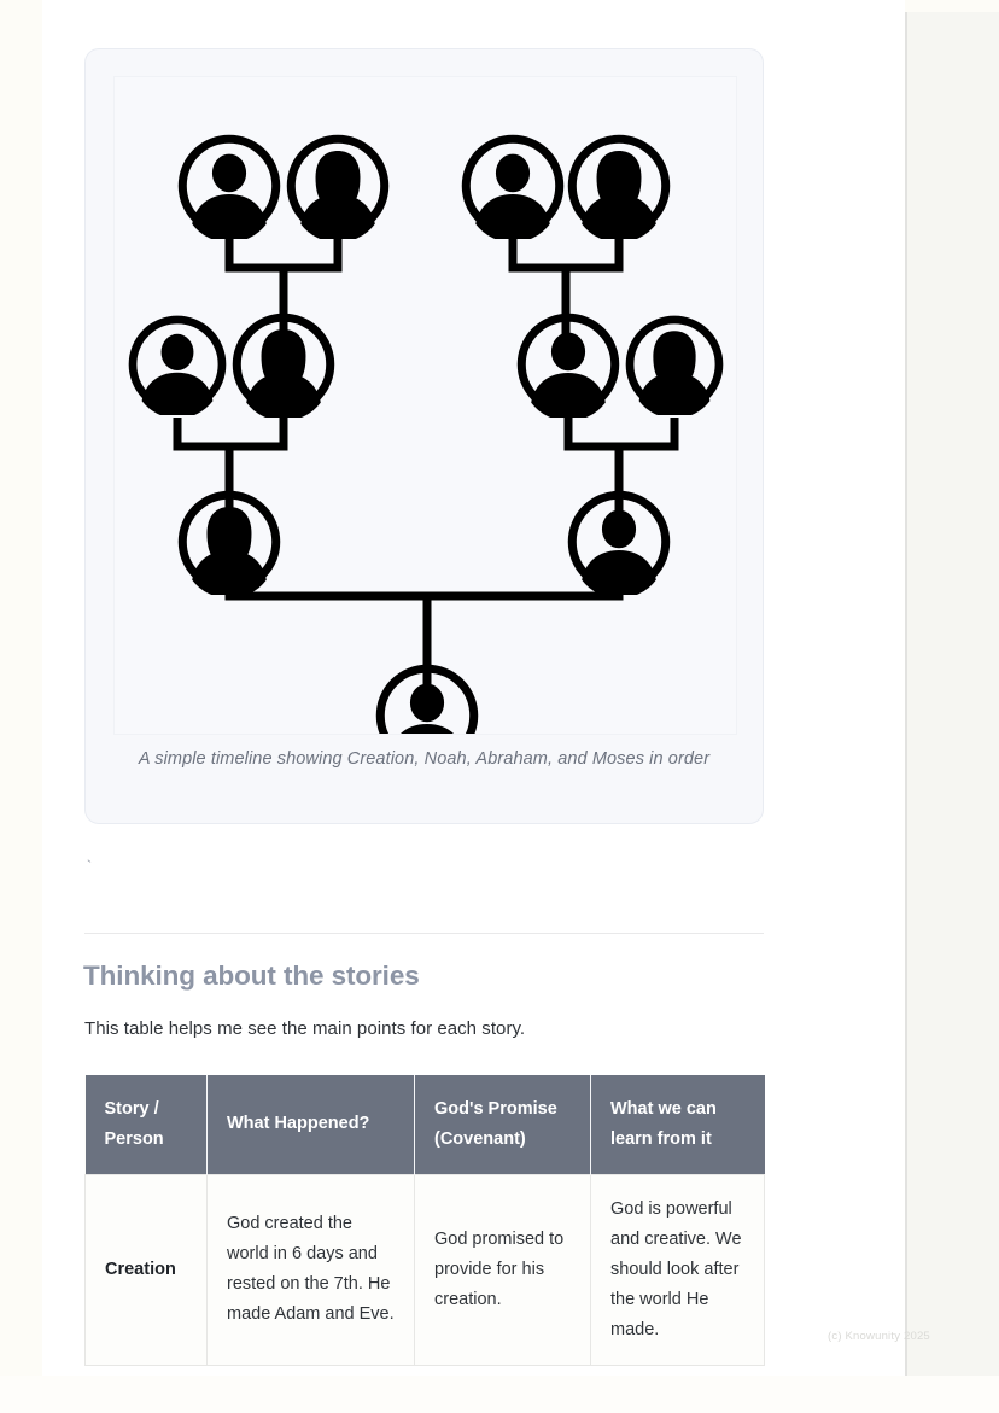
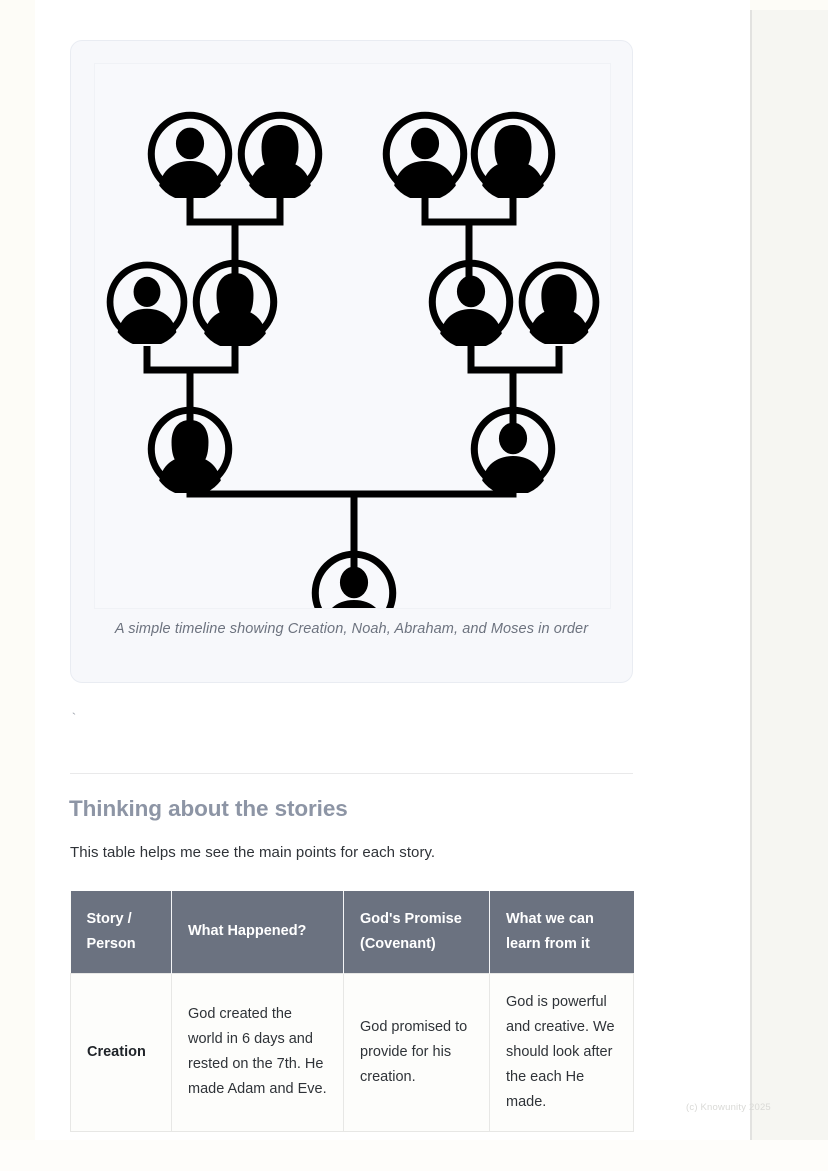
  A simple timeline showing Creation, Noah, Abraham, and Moses in order
  `
  Thinking about the stories
  This table helps me see the main points for each story.
  Story / Person	What Happened?	God's Promise (Covenant)	What we can learn from it
- Creation	God created the world in 6 days and rested on the 7th. He made Adam and Eve.	God promised to provide for his creation.	God is powerful and creative. We should look after the world He made.
+ Creation	God created the world in 6 days and rested on the 7th. He made Adam and Eve.	God promised to provide for his creation.	God is powerful and creative. We should look after the each He made.
  (c) Knowunity 2025
